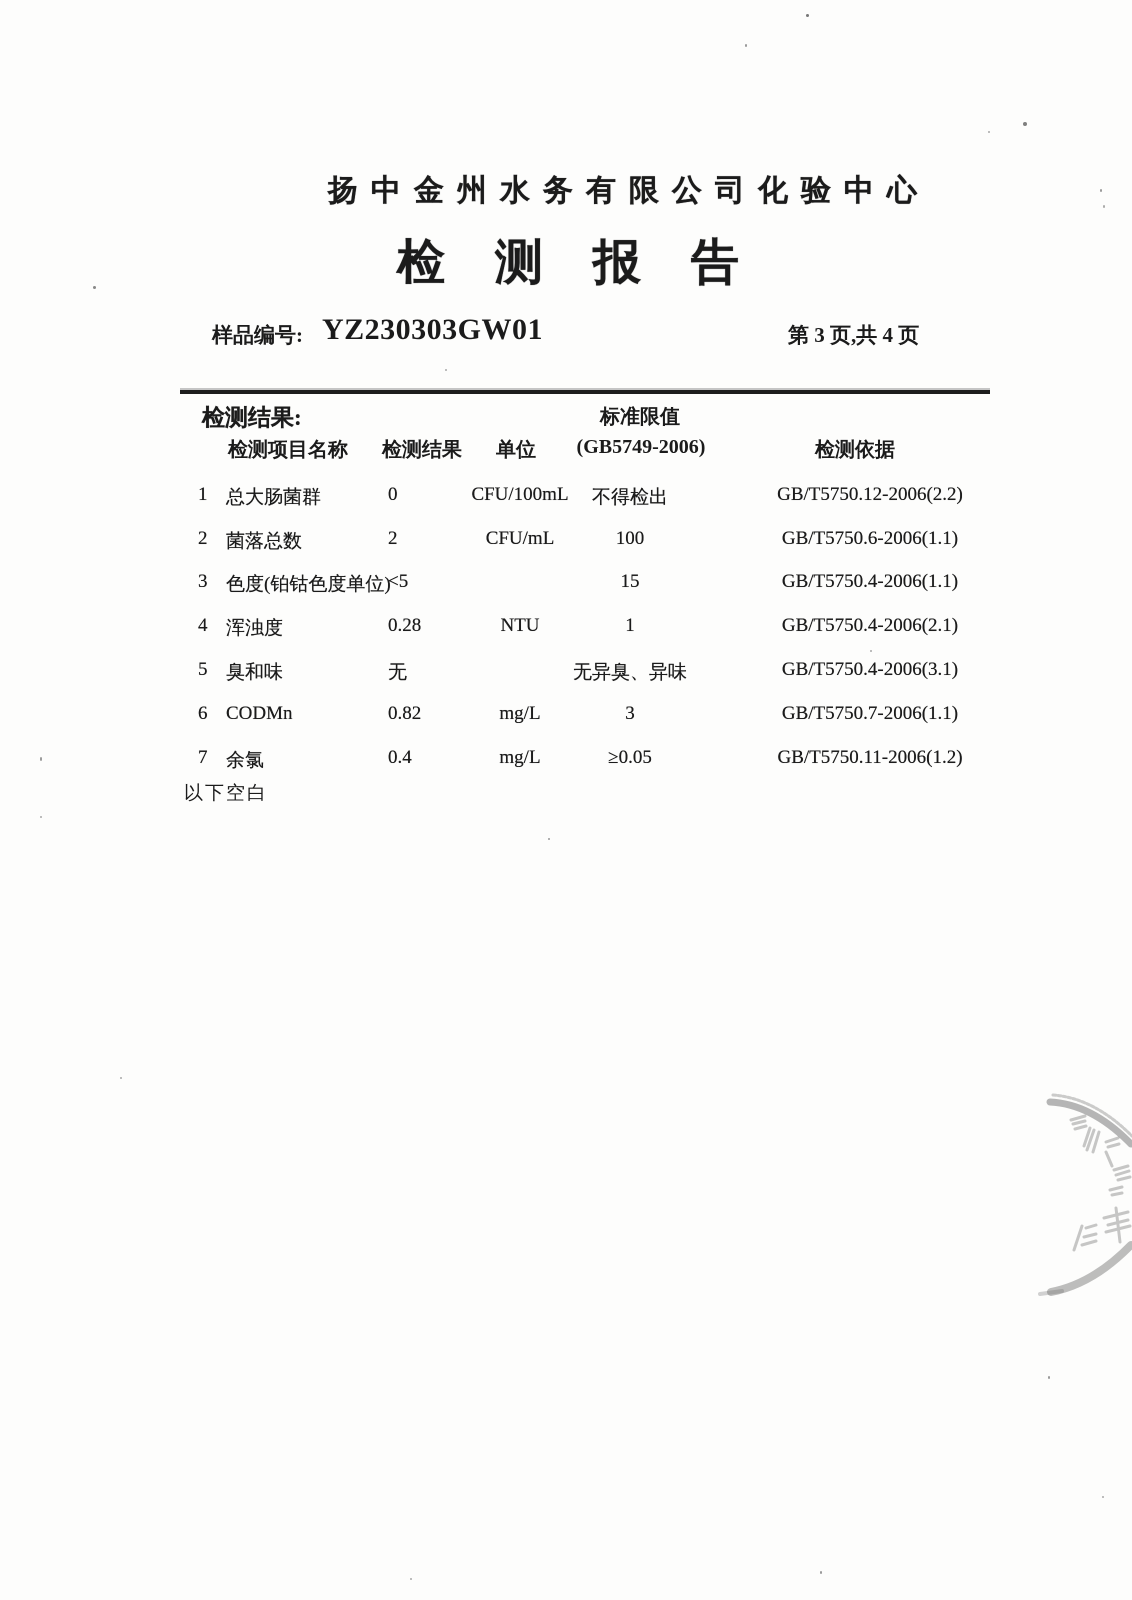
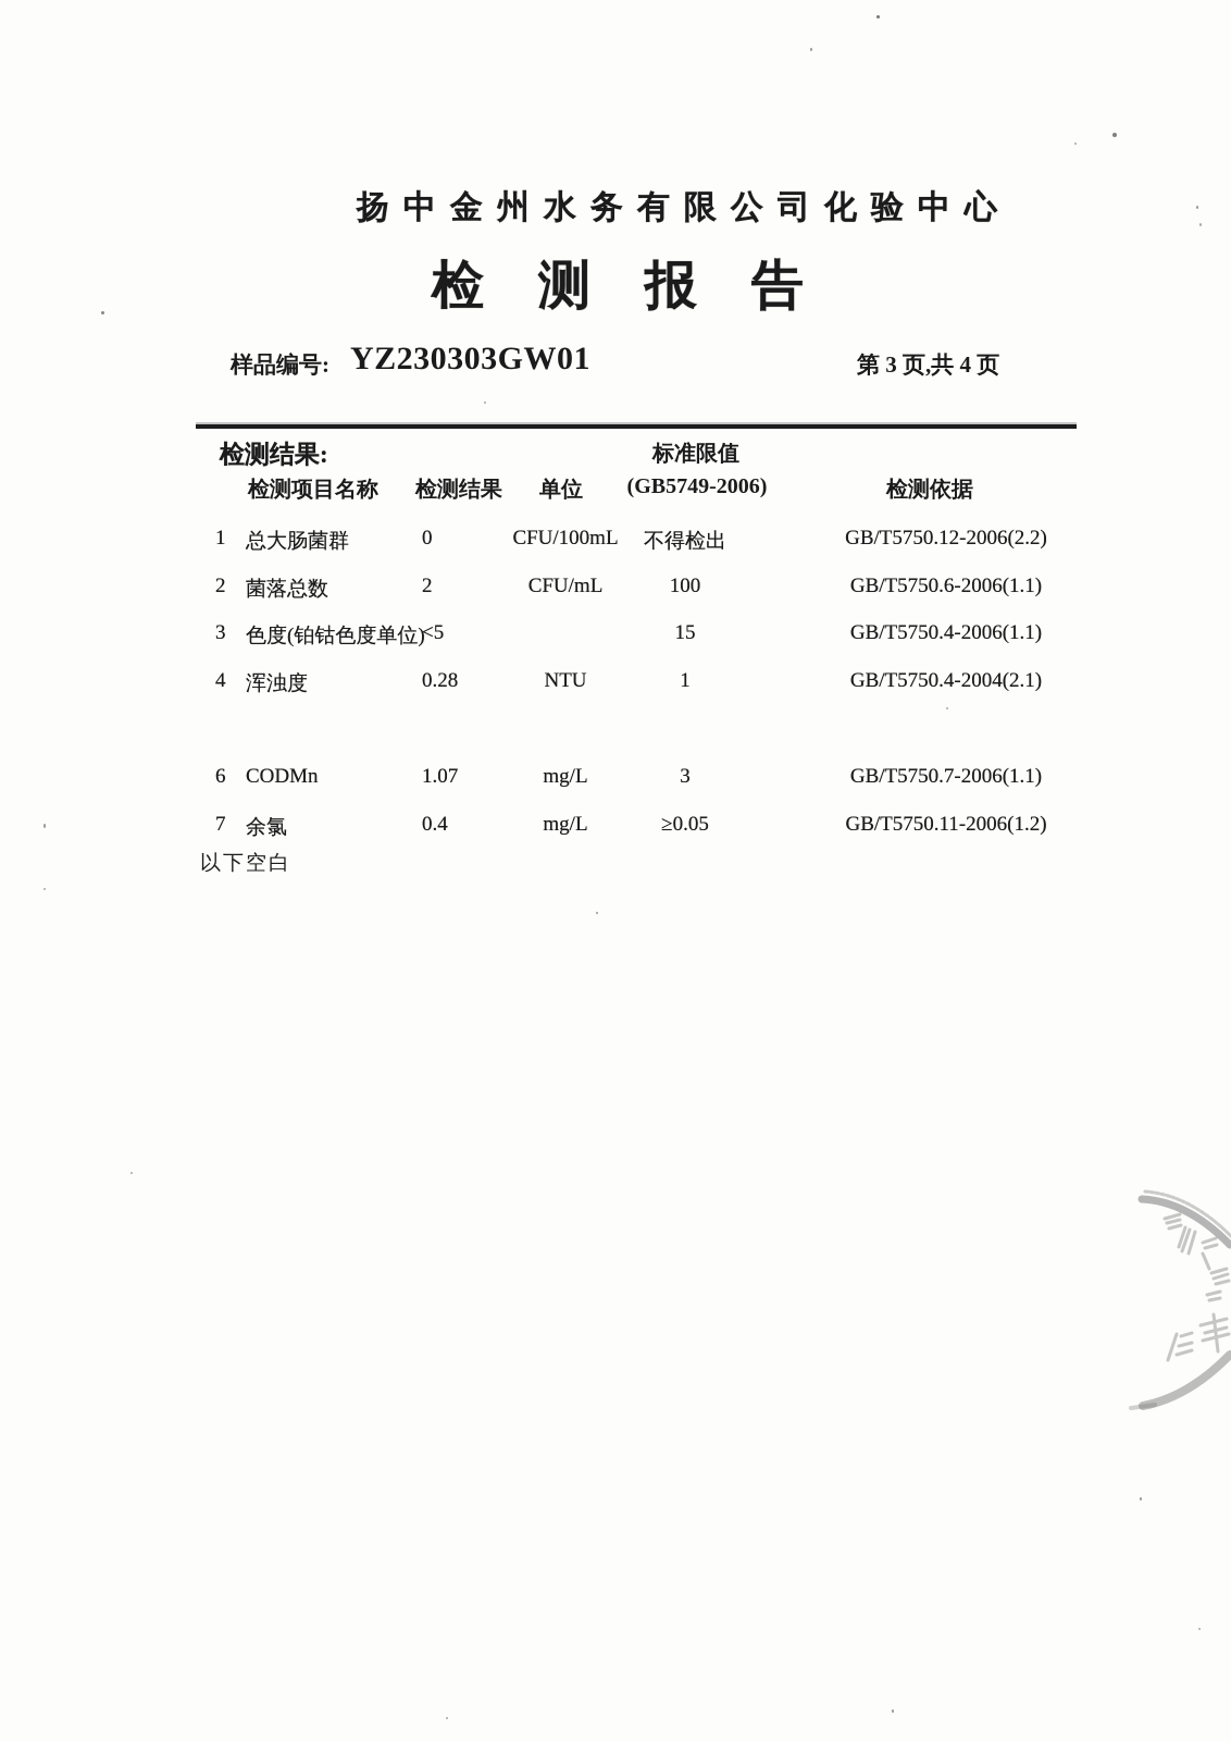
  扬中金州水务有限公司化验中心
  检测报告
  样品编号:
  YZ230303GW01
  第 3 页,共 4 页
  检测结果:
  标准限值
  检测项目名称
  检测结果
  单位
  (GB5749-2006)
  检测依据
  1
  总大肠菌群
  0
  CFU/100mL
  不得检出
  GB/T5750.12-2006(2.2)
  2
  菌落总数
  2
  CFU/mL
  100
  GB/T5750.6-2006(1.1)
  3
  色度(铂钴色度单位)
  <5
  15
  GB/T5750.4-2006(1.1)
  4
  浑浊度
  0.28
  NTU
  1
- GB/T5750.4-2006(2.1)
+ GB/T5750.4-2004(2.1)
- 5
- 臭和味
- 无
- 无异臭、异味
- GB/T5750.4-2006(3.1)
  6
  CODMn
- 0.82
+ 1.07
  mg/L
  3
  GB/T5750.7-2006(1.1)
  7
  余氯
  0.4
  mg/L
  ≥0.05
  GB/T5750.11-2006(1.2)
  以下空白
